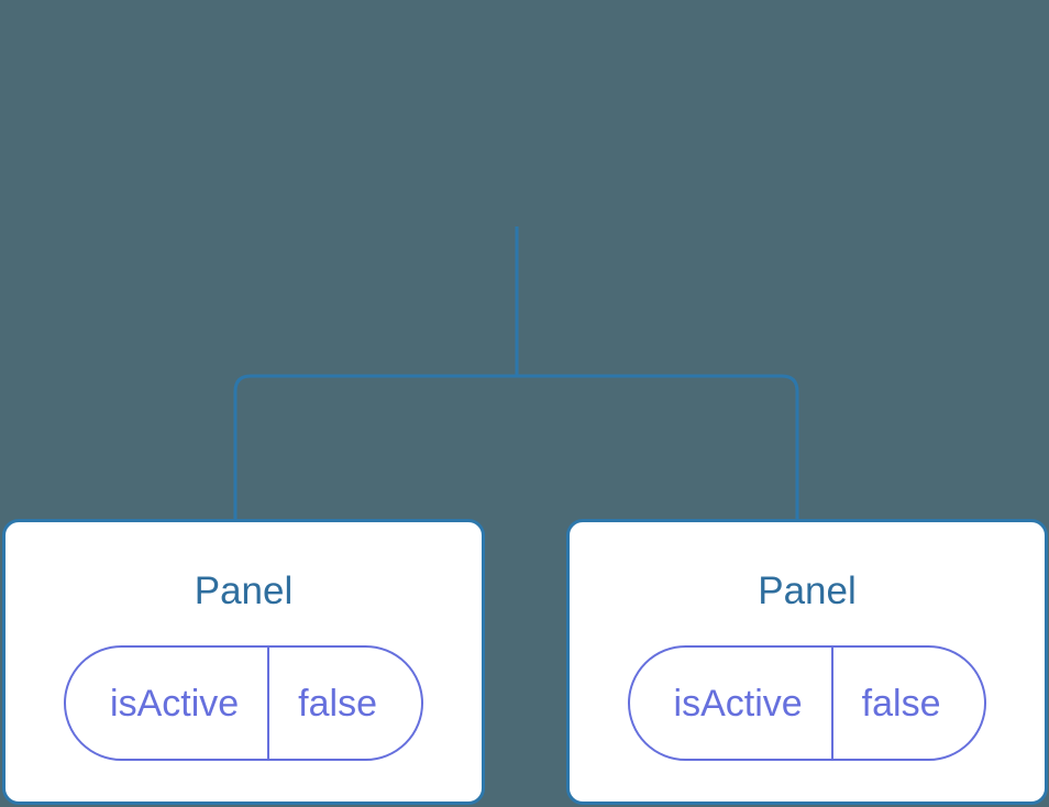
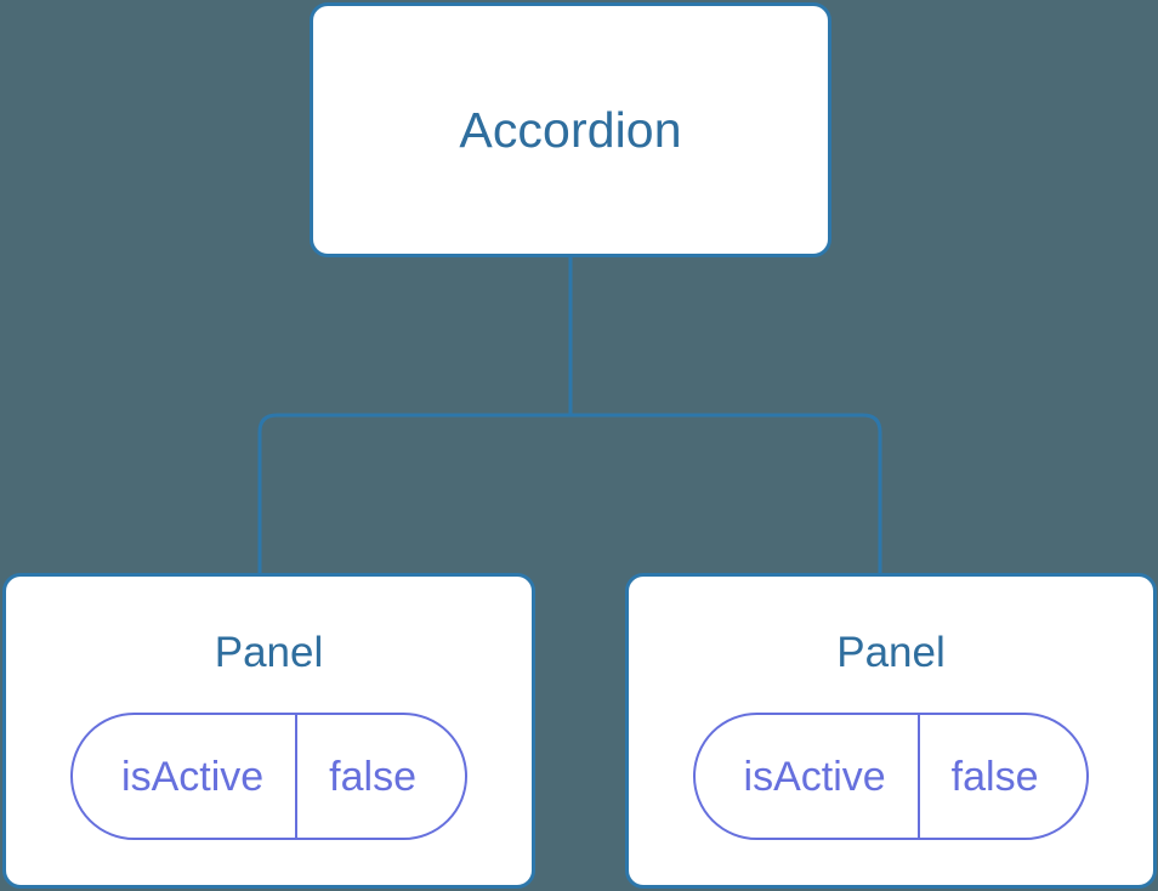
+ Accordion
  Panel
  isActive
  false
  Panel
  isActive
  false
